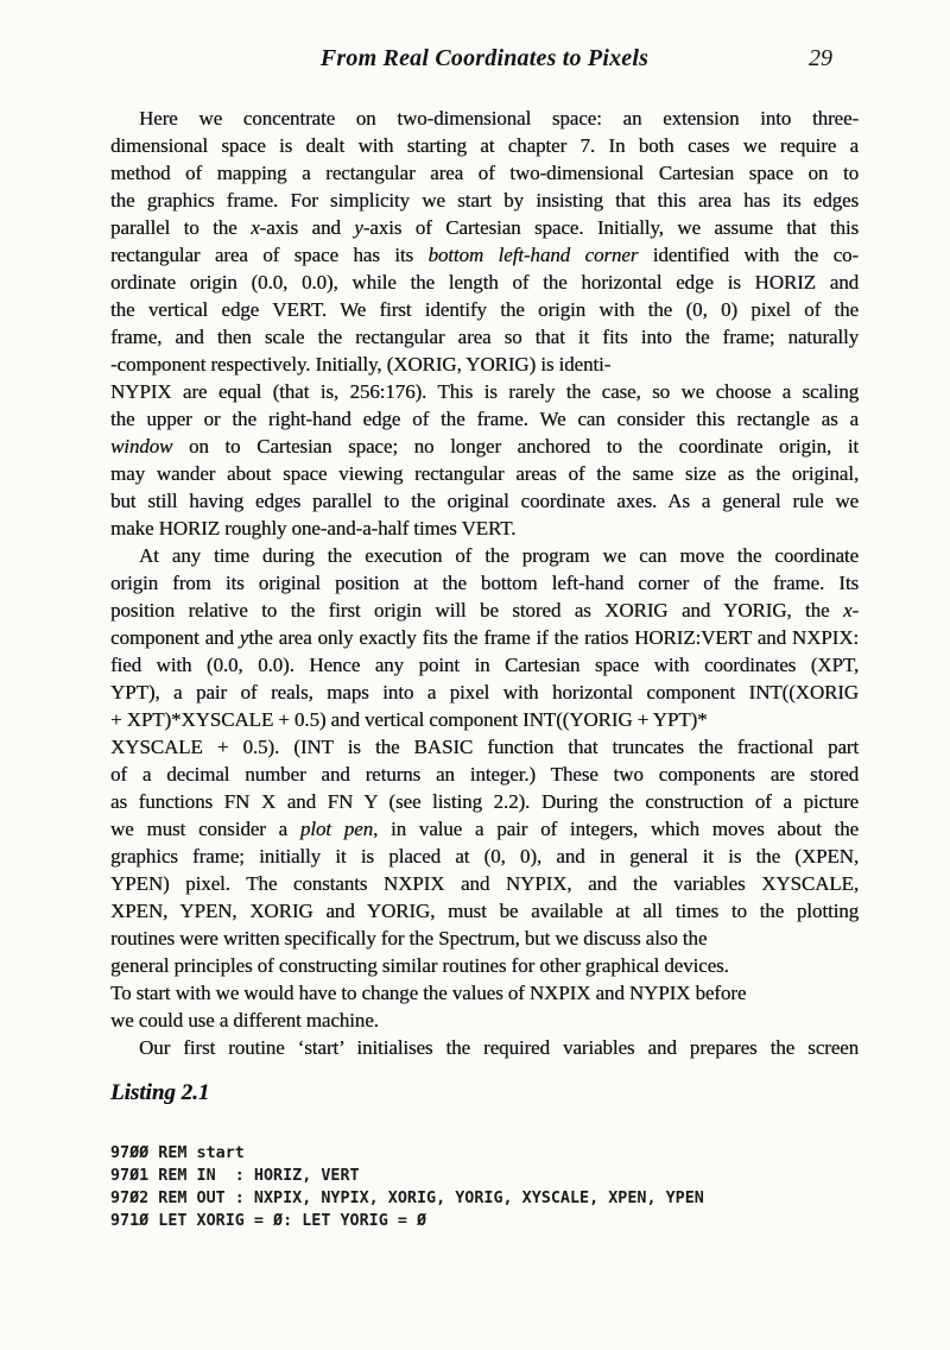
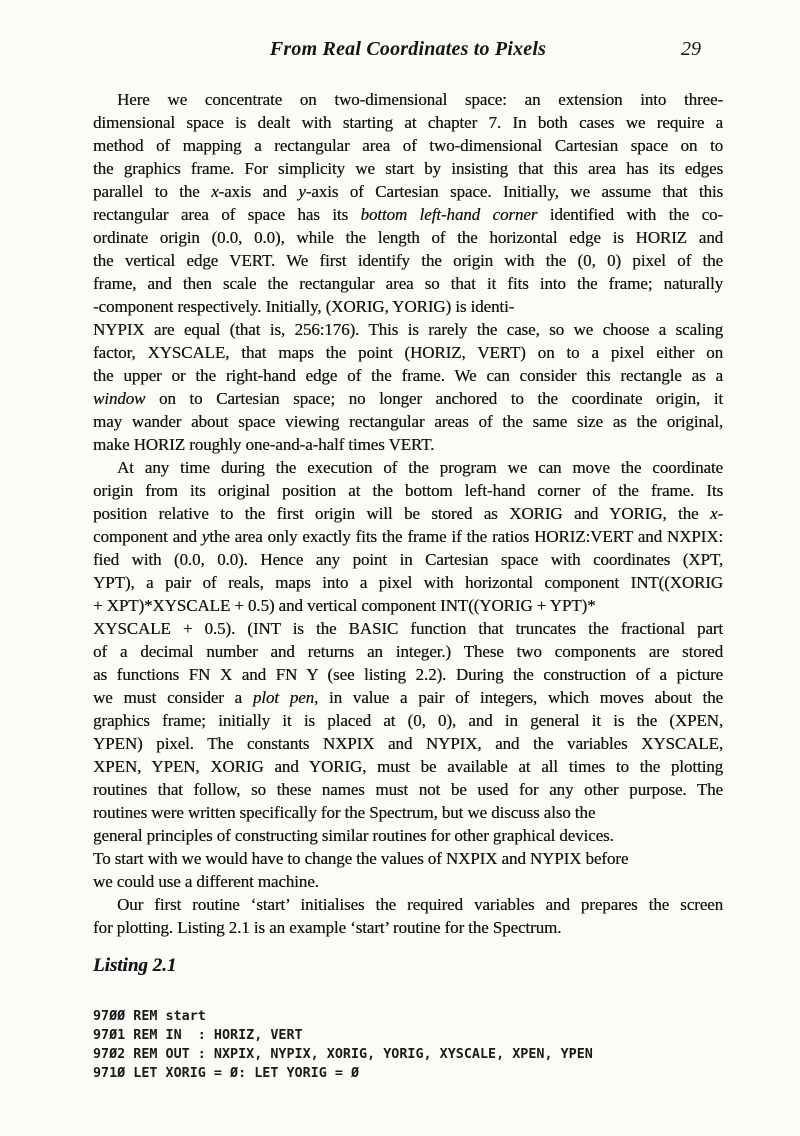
  From Real Coordinates to Pixels
  29
  Here we concentrate on two-dimensional space: an extension into three-
  dimensional space is dealt with starting at chapter 7. In both cases we require a
  method of mapping a rectangular area of two-dimensional Cartesian space on to
  the graphics frame. For simplicity we start by insisting that this area has its edges
  parallel to the x-axis and y-axis of Cartesian space. Initially, we assume that this
  rectangular area of space has its bottom left-hand corner identified with the co-
  ordinate origin (0.0, 0.0), while the length of the horizontal edge is HORIZ and
  the vertical edge VERT. We first identify the origin with the (0, 0) pixel of the
  frame, and then scale the rectangular area so that it fits into the frame; naturally
  -component respectively. Initially, (XORIG, YORIG) is identi-
  NYPIX are equal (that is, 256:176). This is rarely the case, so we choose a scaling
+ factor, XYSCALE, that maps the point (HORIZ, VERT) on to a pixel either on
  the upper or the right-hand edge of the frame. We can consider this rectangle as a
  window on to Cartesian space; no longer anchored to the coordinate origin, it
  may wander about space viewing rectangular areas of the same size as the original,
- but still having edges parallel to the original coordinate axes. As a general rule we
  make HORIZ roughly one-and-a-half times VERT.
  At any time during the execution of the program we can move the coordinate
  origin from its original position at the bottom left-hand corner of the frame. Its
  position relative to the first origin will be stored as XORIG and YORIG, the x-
  component and ythe area only exactly fits the frame if the ratios HORIZ:VERT and NXPIX:
  fied with (0.0, 0.0). Hence any point in Cartesian space with coordinates (XPT,
  YPT), a pair of reals, maps into a pixel with horizontal component INT((XORIG
  + XPT)*XYSCALE + 0.5) and vertical component INT((YORIG + YPT)*
  XYSCALE + 0.5). (INT is the BASIC function that truncates the fractional part
  of a decimal number and returns an integer.) These two components are stored
  as functions FN X and FN Y (see listing 2.2). During the construction of a picture
  we must consider a plot pen, in value a pair of integers, which moves about the
  graphics frame; initially it is placed at (0, 0), and in general it is the (XPEN,
  YPEN) pixel. The constants NXPIX and NYPIX, and the variables XYSCALE,
  XPEN, YPEN, XORIG and YORIG, must be available at all times to the plotting
+ routines that follow, so these names must not be used for any other purpose. The
  routines were written specifically for the Spectrum, but we discuss also the
  general principles of constructing similar routines for other graphical devices.
  To start with we would have to change the values of NXPIX and NYPIX before
  we could use a different machine.
  Our first routine ‘start’ initialises the required variables and prepares the screen
+ for plotting. Listing 2.1 is an example ‘start’ routine for the Spectrum.
  Listing 2.1
  97ØØ REM start
  97Ø1 REM IN : HORIZ, VERT
  97Ø2 REM OUT : NXPIX, NYPIX, XORIG, YORIG, XYSCALE, XPEN, YPEN
  971Ø LET XORIG = Ø: LET YORIG = Ø
